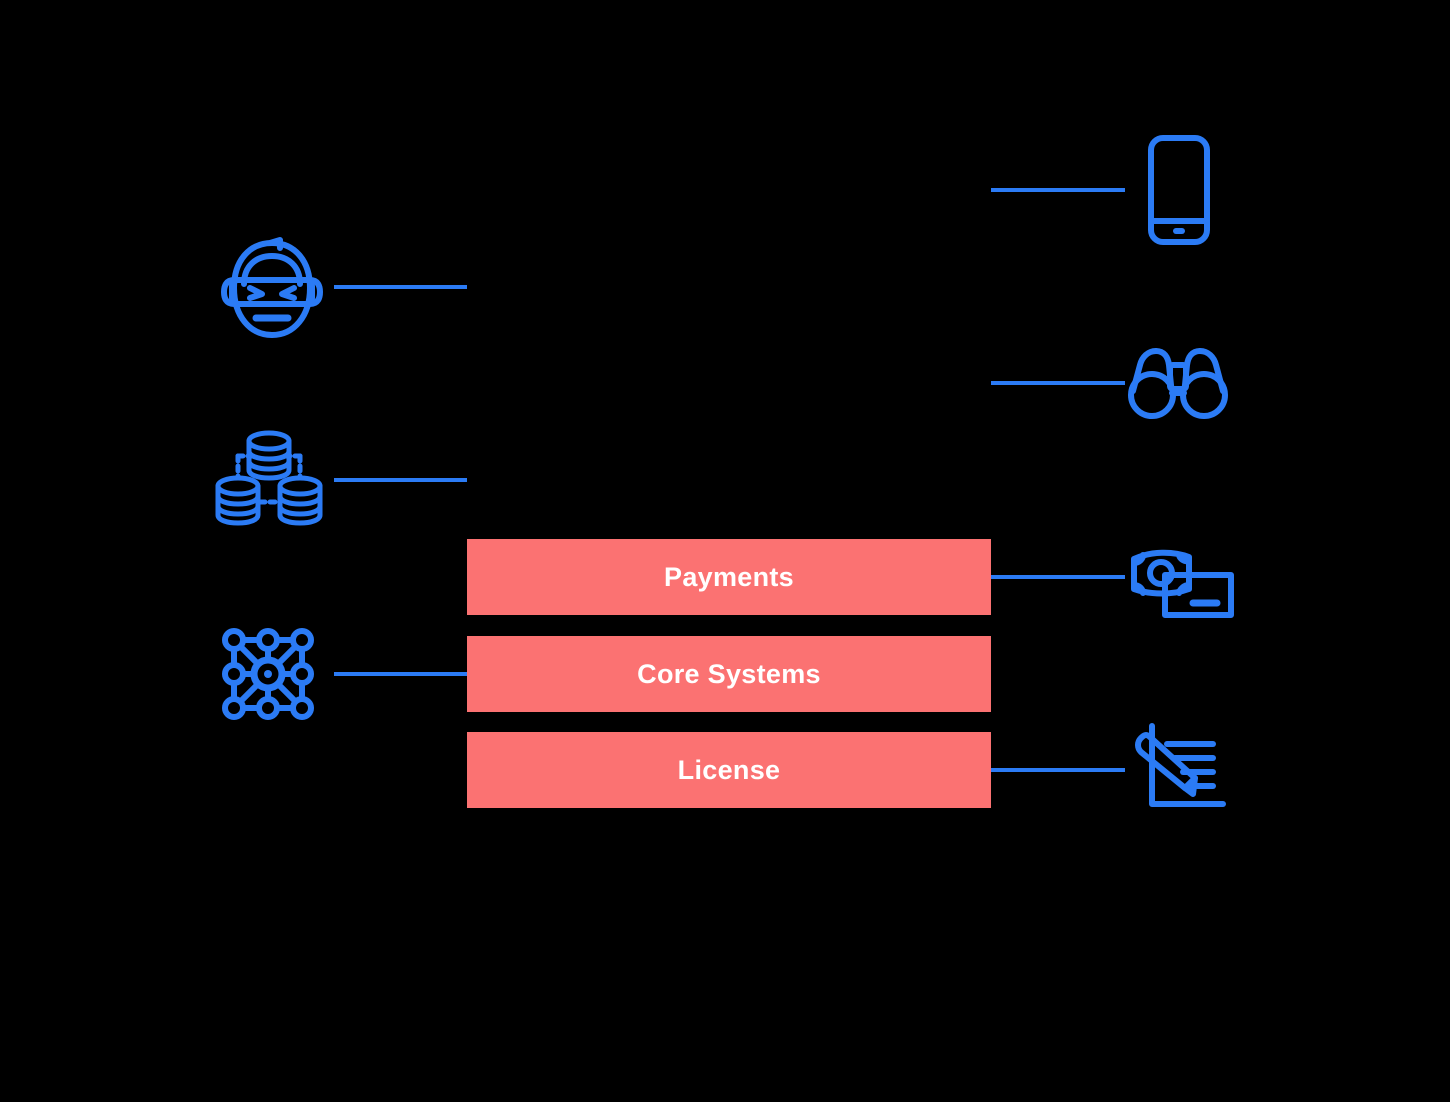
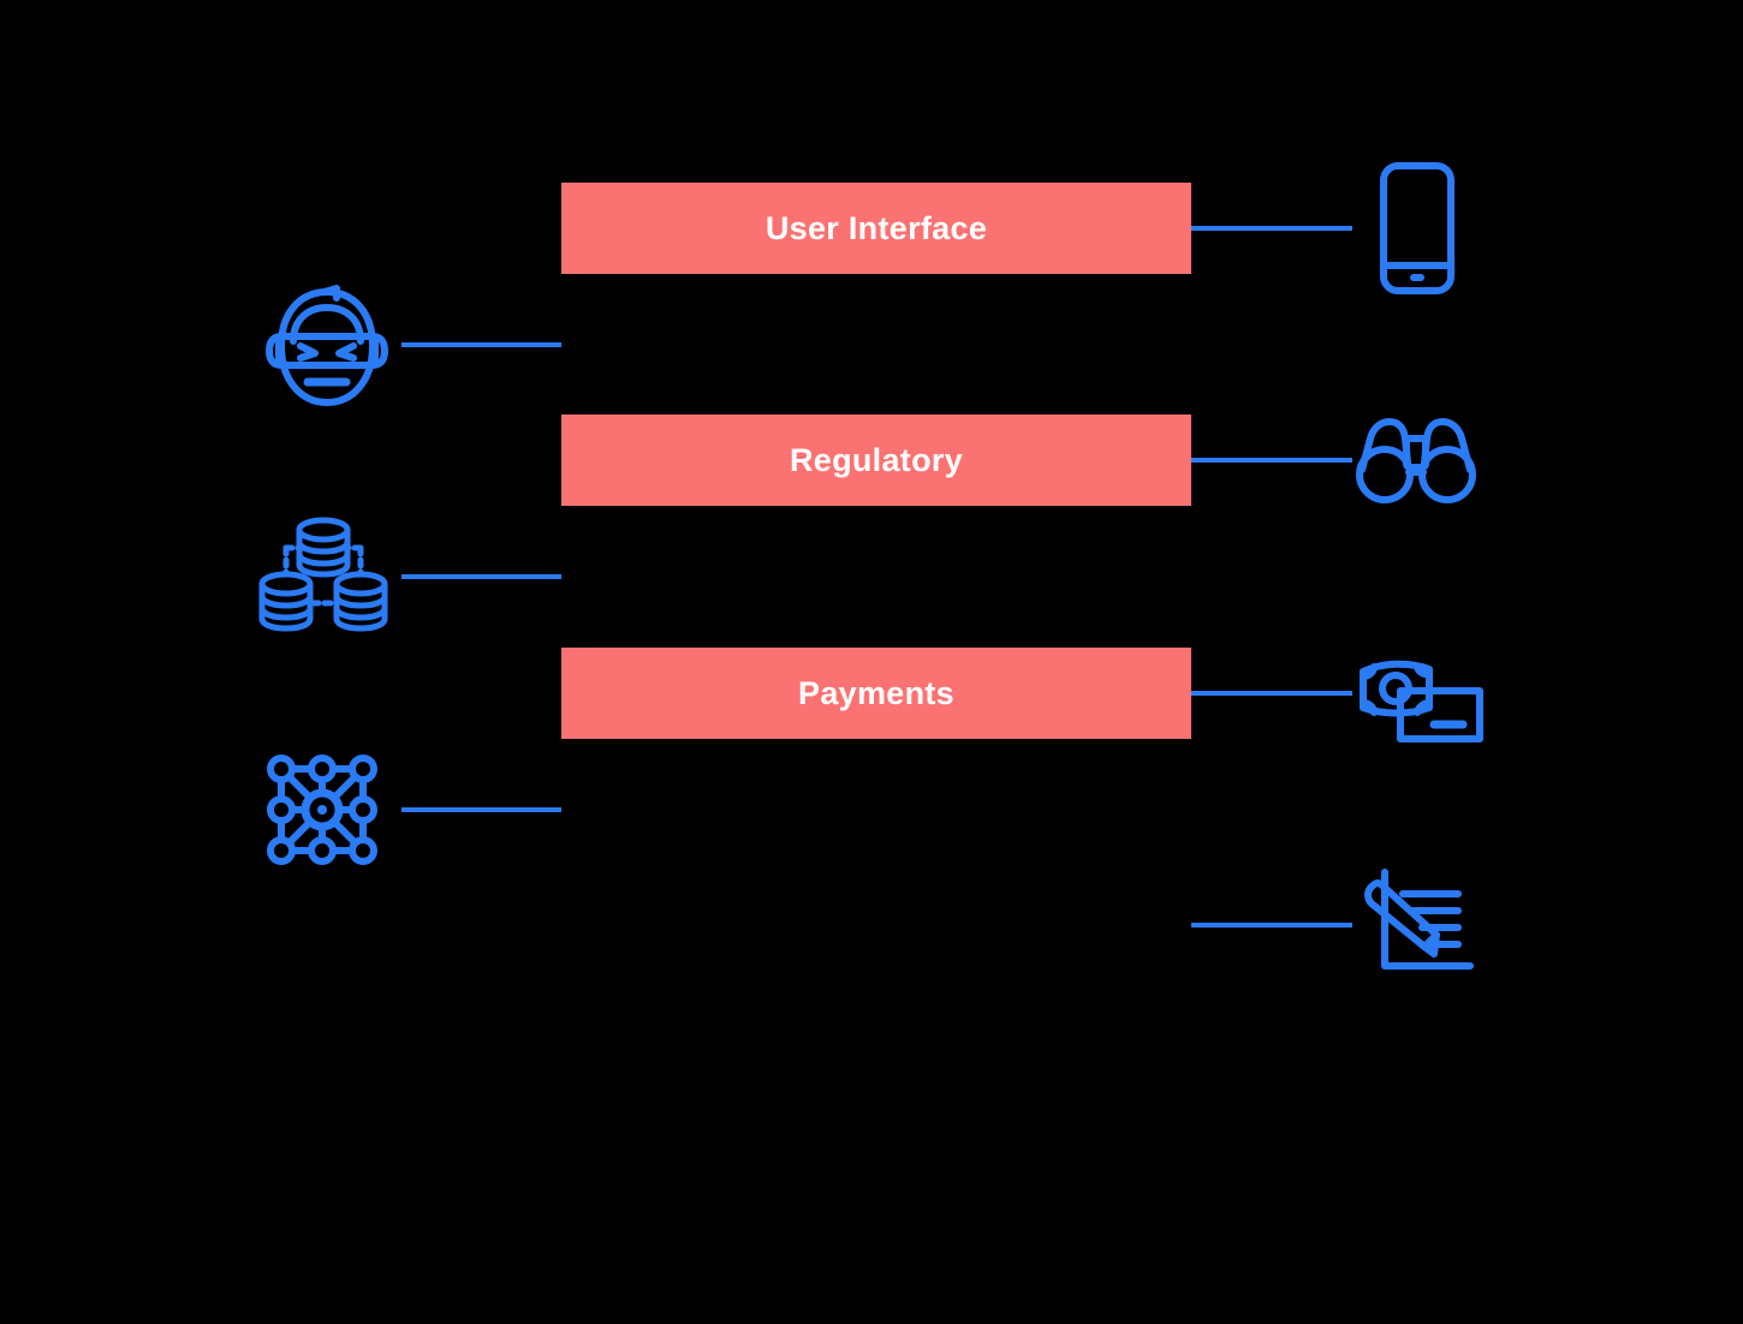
+ User Interface
+ Regulatory
  Payments
- Core Systems
- License
